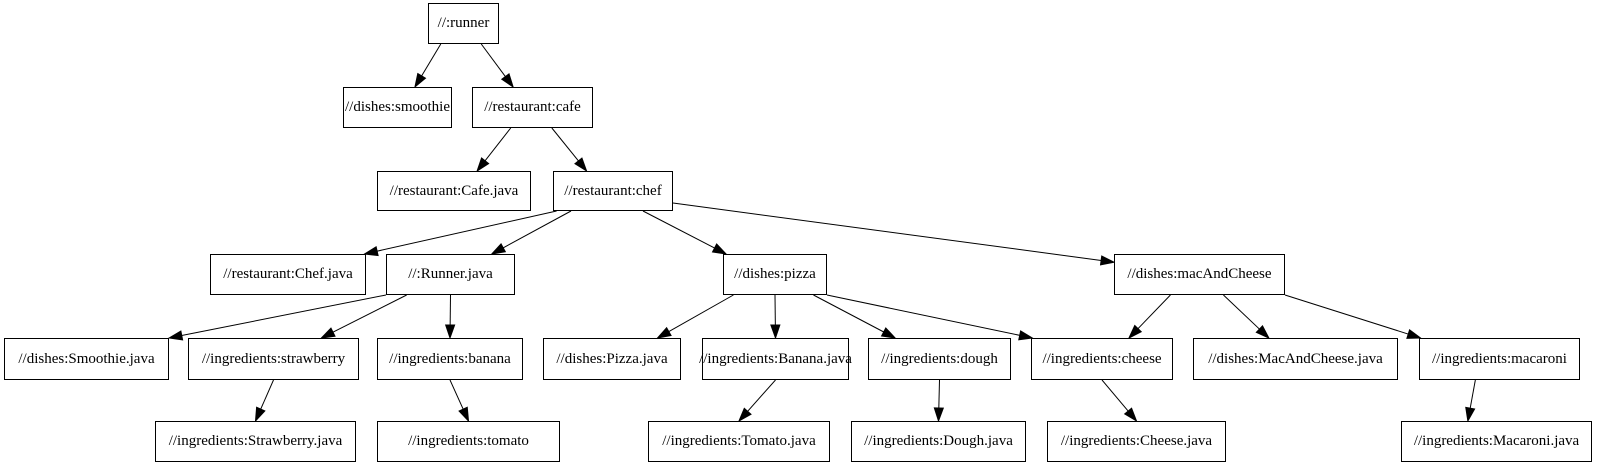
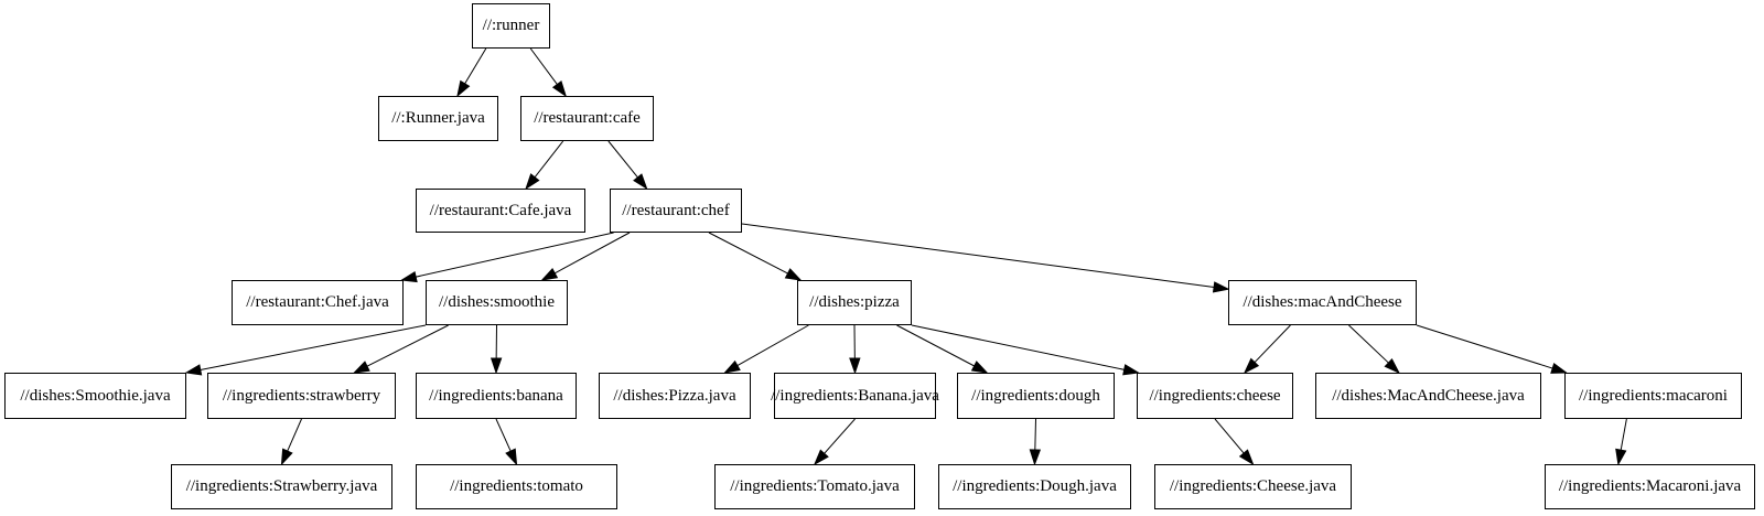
  //:runner
- //dishes:smoothie
+ //:Runner.java
  //restaurant:cafe
  //restaurant:Cafe.java
  //restaurant:chef
  //restaurant:Chef.java
- //:Runner.java
+ //dishes:smoothie
  //dishes:pizza
  //dishes:macAndCheese
  //dishes:Smoothie.java
  //ingredients:strawberry
  //ingredients:banana
  //dishes:Pizza.java
  //ingredients:Banana.java
  //ingredients:dough
  //ingredients:cheese
  //dishes:MacAndCheese.java
  //ingredients:macaroni
  //ingredients:Strawberry.java
  //ingredients:tomato
  //ingredients:Tomato.java
  //ingredients:Dough.java
  //ingredients:Cheese.java
  //ingredients:Macaroni.java
